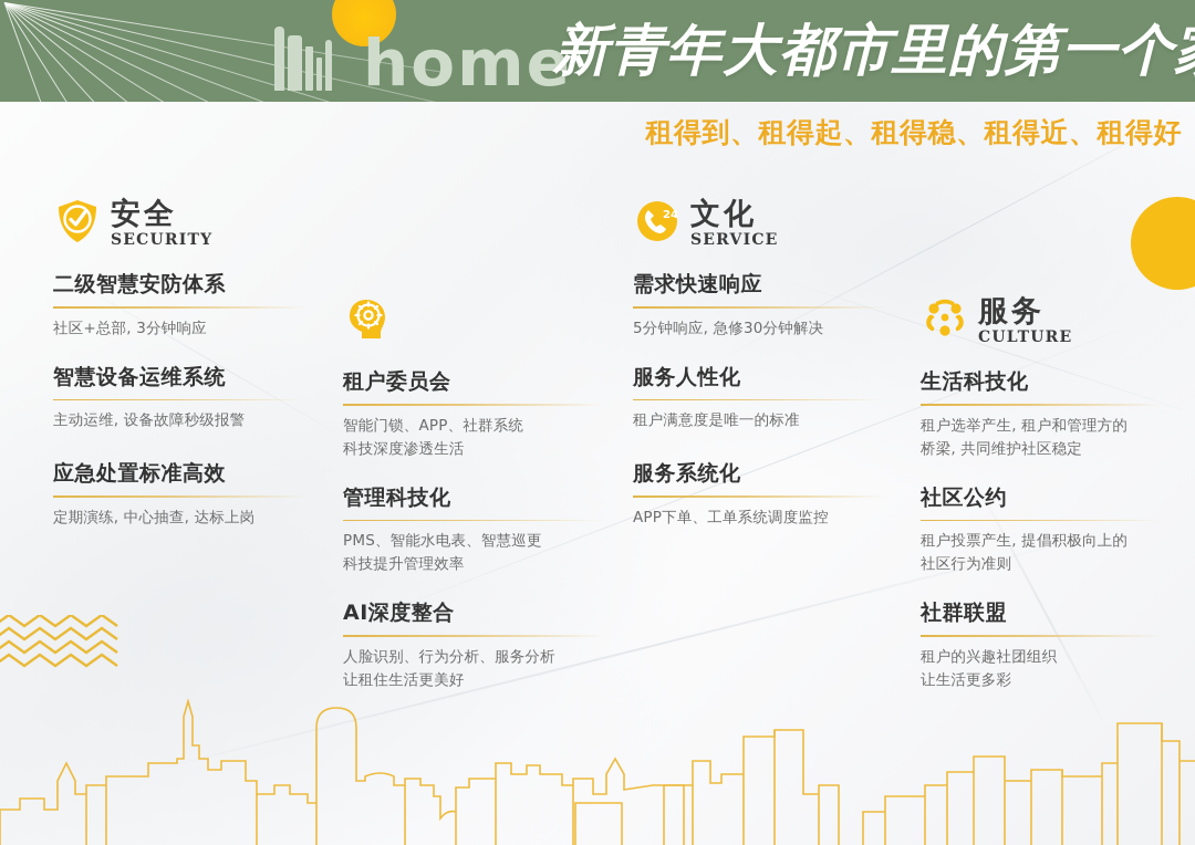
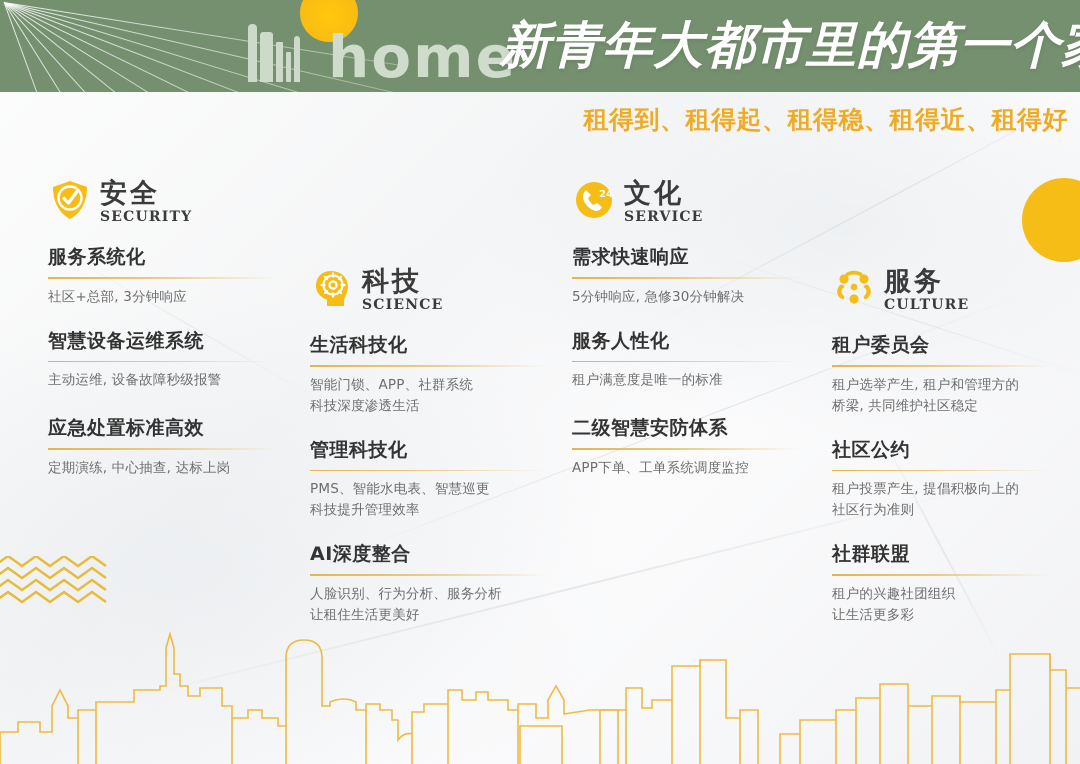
  home
  新青年大都市里的第一个
  租得到、租得起、租得稳、租得近、租得好
  安全
  SECURITY
- 二级智慧安防体系
+ 服务系统化
  社区+总部, 3分钟响应
  智慧设备运维系统
  主动运维, 设备故障秒级报警
  应急处置标准高效
  定期演练, 中心抽查, 达标上岗
+ 科技
+ SCIENCE
- 租户委员会
+ 生活科技化
  智能门锁、APP、社群系统
  科技深度渗透生活
  管理科技化
  PMS、智能水电表、智慧巡更
  科技提升管理效率
  AI深度整合
  人脸识别、行为分析、服务分析
  让租住生活更美好
  24
  文化
  SERVICE
  需求快速响应
  5分钟响应, 急修30分钟解决
  服务人性化
  租户满意度是唯一的标准
- 服务系统化
+ 二级智慧安防体系
  APP下单、工单系统调度监控
  服务
  CULTURE
- 生活科技化
+ 租户委员会
  租户选举产生, 租户和管理方的
  桥梁, 共同维护社区稳定
  社区公约
  租户投票产生, 提倡积极向上的
  社区行为准则
  社群联盟
  租户的兴趣社团组织
  让生活更多彩
